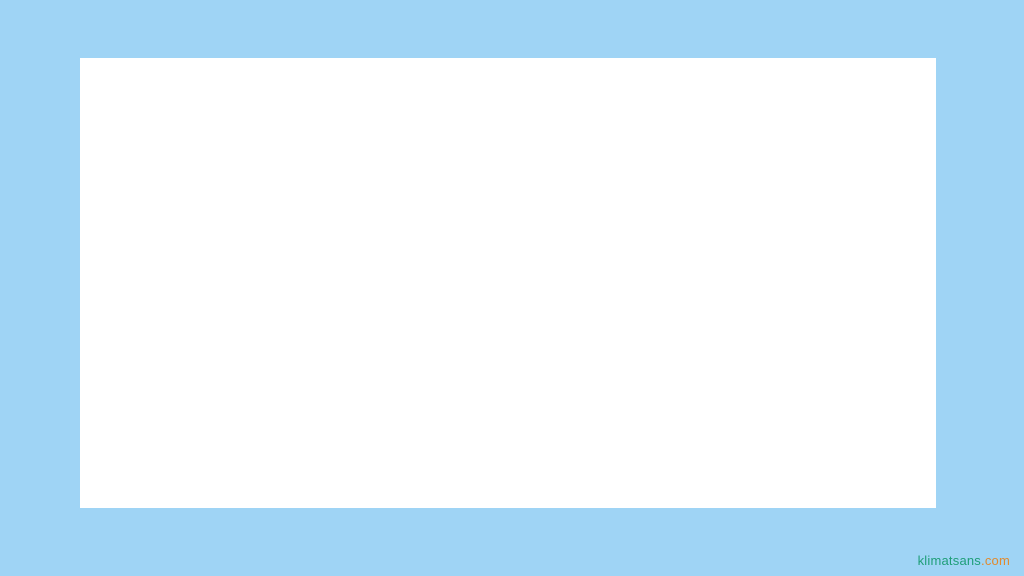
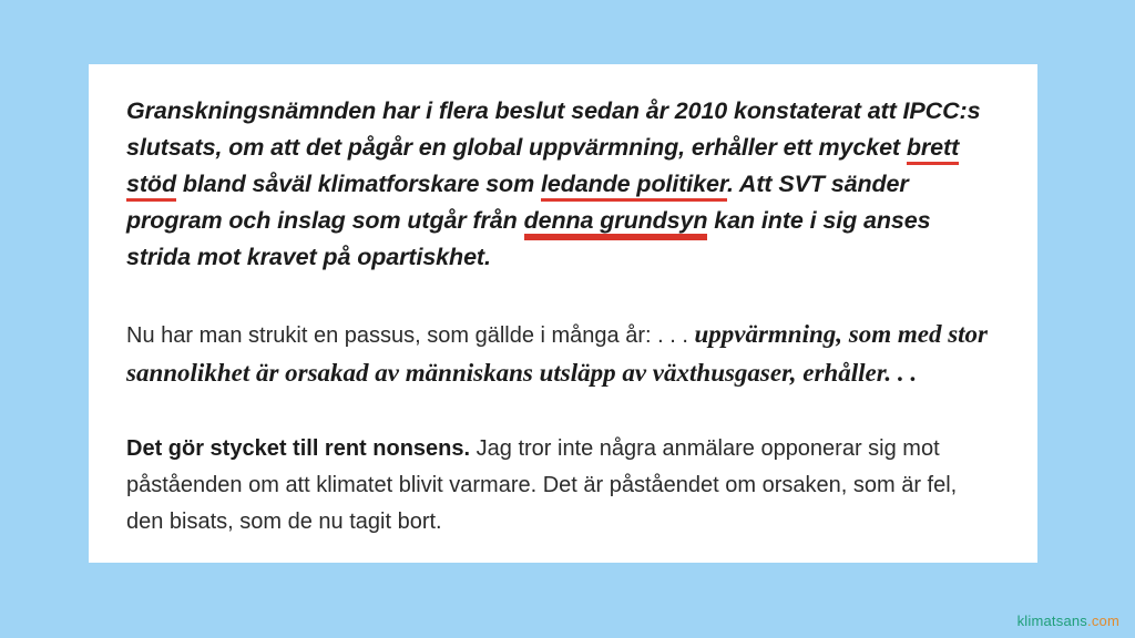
+ Granskningsnämnden har i flera beslut sedan år 2010 konstaterat att IPCC:s slutsats, om att det pågår en global uppvärmning, erhåller ett mycket brett stöd bland såväl klimatforskare som ledande politiker. Att SVT sänder program och inslag som utgår från denna grundsyn kan inte i sig anses strida mot kravet på opartiskhet.
+ Nu har man strukit en passus, som gällde i många år: . . . uppvärmning, som med stor sannolikhet är orsakad av människans utsläpp av växthusgaser, erhåller. . .
+ Det gör stycket till rent nonsens. Jag tror inte några anmälare opponerar sig mot påståenden om att klimatet blivit varmare. Det är påståendet om orsaken, som är fel, den bisats, som de nu tagit bort.
  klimatsans.com
